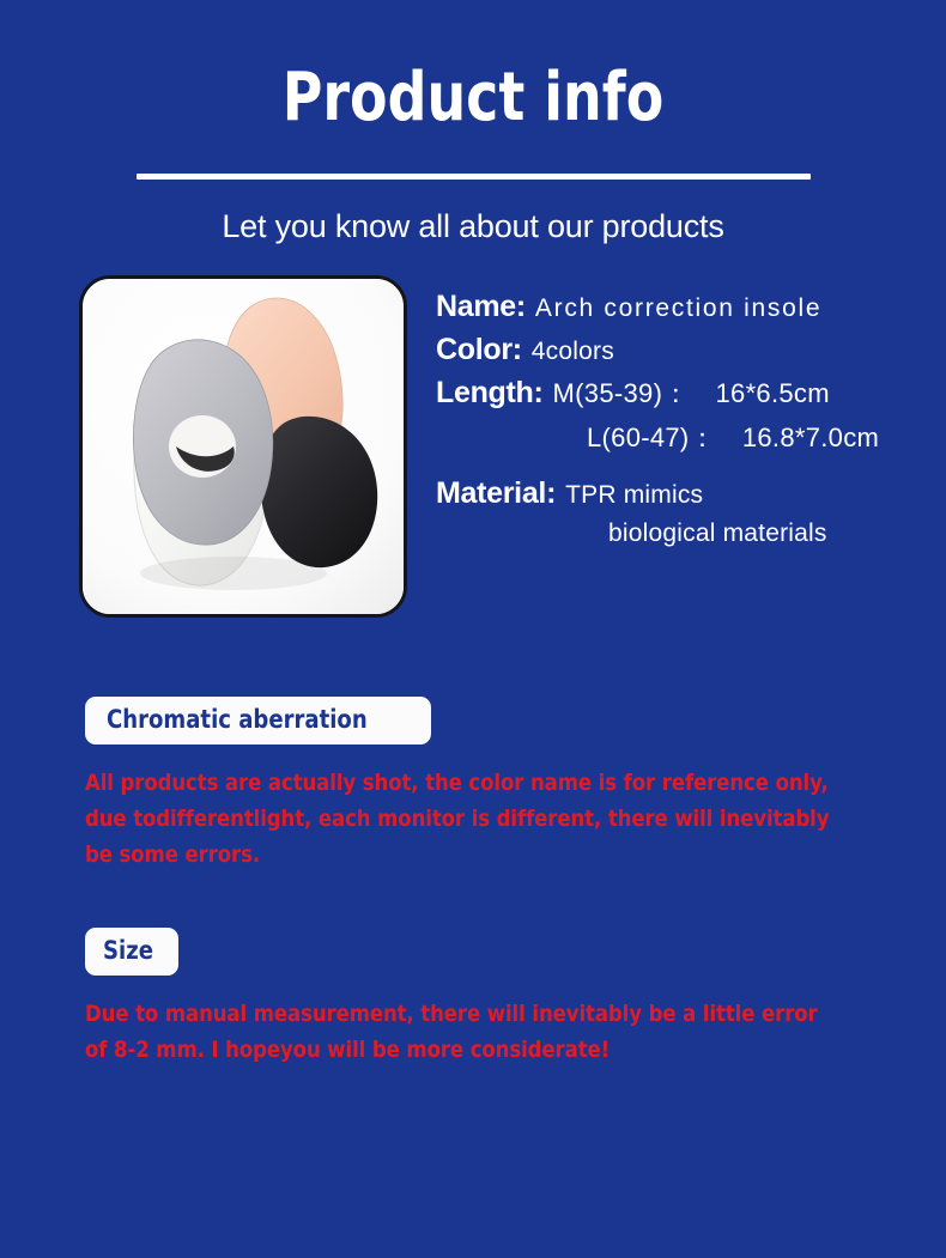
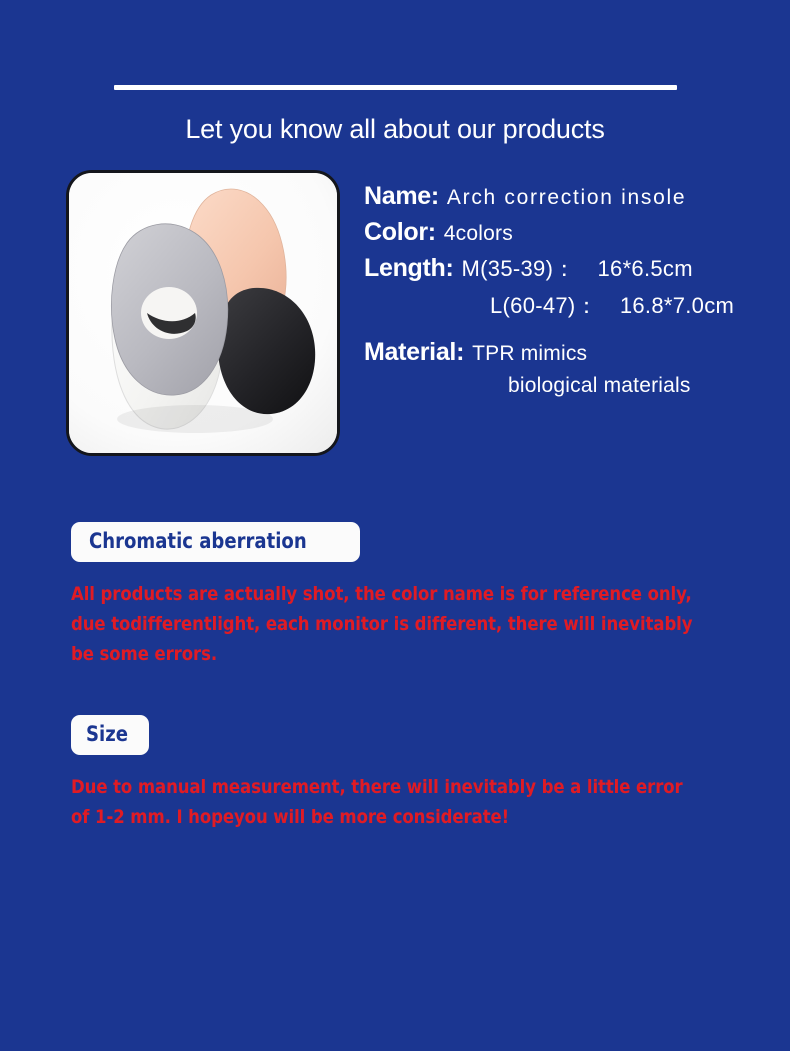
- Product info
  Let you know all about our products
  Name:
  Arch correction insole
  Color:
  4colors
  Length:
  M(35-39)：
  16*6.5cm
  L(60-47)：
  16.8*7.0cm
  Material:
  TPR mimics
  biological materials
  Chromatic aberration
  All products are actually shot, the color name is for reference only,
  due todifferentlight, each monitor is different, there will inevitably
  be some errors.
  Size
  Due to manual measurement, there will inevitably be a little error
- of 8-2 mm. I hopeyou will be more considerate!
+ of 1-2 mm. I hopeyou will be more considerate!
